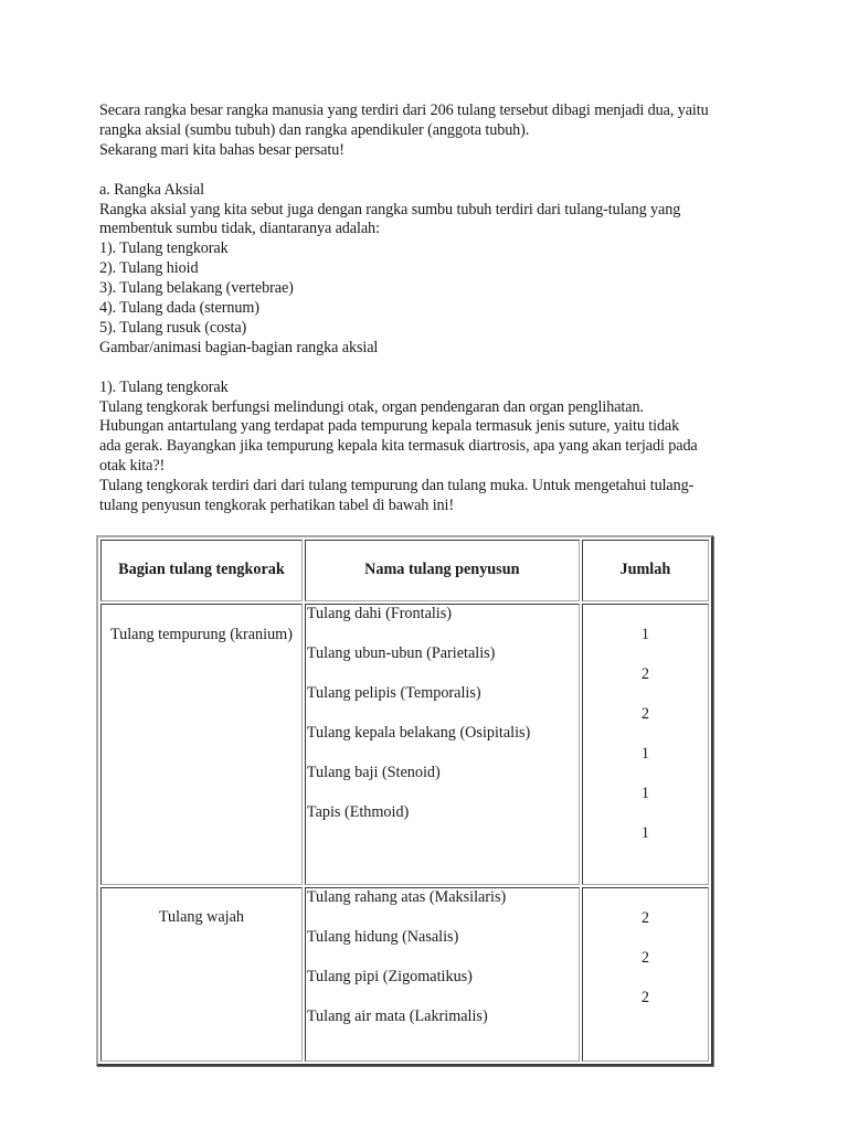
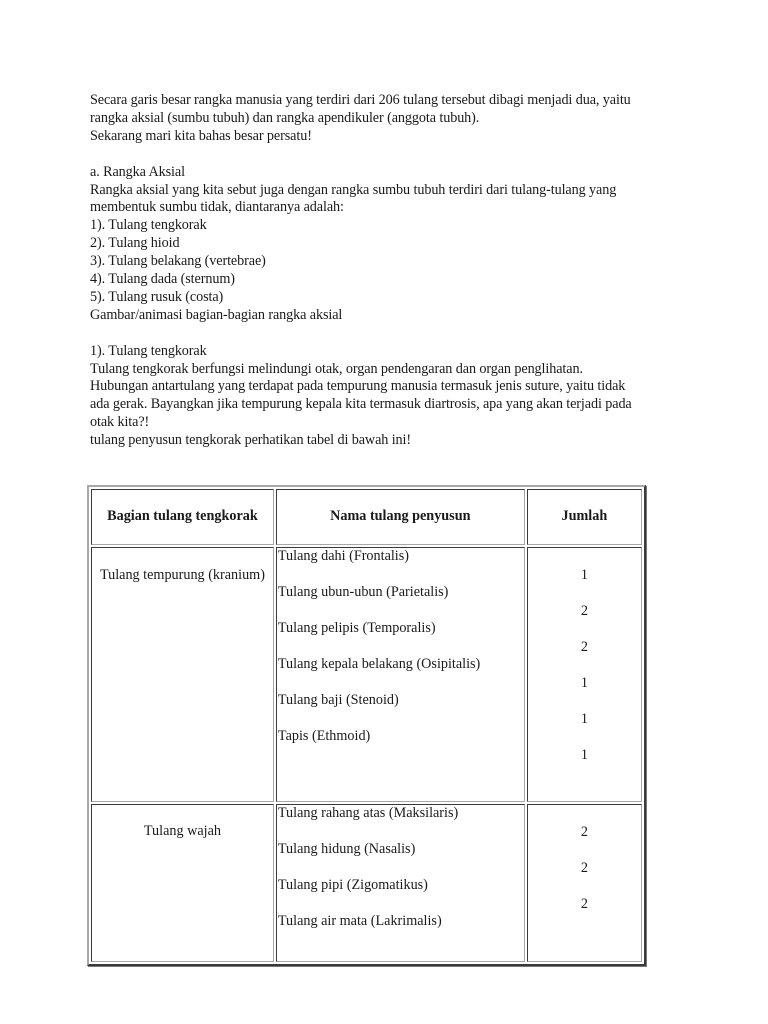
- Secara rangka besar rangka manusia yang terdiri dari 206 tulang tersebut dibagi menjadi dua, yaitu
+ Secara garis besar rangka manusia yang terdiri dari 206 tulang tersebut dibagi menjadi dua, yaitu
  rangka aksial (sumbu tubuh) dan rangka apendikuler (anggota tubuh).
  Sekarang mari kita bahas besar persatu!
  a. Rangka Aksial
  Rangka aksial yang kita sebut juga dengan rangka sumbu tubuh terdiri dari tulang-tulang yang
  membentuk sumbu tidak, diantaranya adalah:
  1). Tulang tengkorak
  2). Tulang hioid
  3). Tulang belakang (vertebrae)
  4). Tulang dada (sternum)
  5). Tulang rusuk (costa)
  Gambar/animasi bagian-bagian rangka aksial
  1). Tulang tengkorak
  Tulang tengkorak berfungsi melindungi otak, organ pendengaran dan organ penglihatan.
- Hubungan antartulang yang terdapat pada tempurung kepala termasuk jenis suture, yaitu tidak
+ Hubungan antartulang yang terdapat pada tempurung manusia termasuk jenis suture, yaitu tidak
  ada gerak. Bayangkan jika tempurung kepala kita termasuk diartrosis, apa yang akan terjadi pada
  otak kita?!
- Tulang tengkorak terdiri dari dari tulang tempurung dan tulang muka. Untuk mengetahui tulang-
  tulang penyusun tengkorak perhatikan tabel di bawah ini!
  Bagian tulang tengkorak	Nama tulang penyusun	Jumlah
  Tulang tempurung (kranium)	Tulang dahi (Frontalis) Tulang ubun-ubun (Parietalis) Tulang pelipis (Temporalis) Tulang kepala belakang (Osipitalis) Tulang baji (Stenoid) Tapis (Ethmoid)	1 2 2 1 1 1
  Tulang wajah	Tulang rahang atas (Maksilaris) Tulang hidung (Nasalis) Tulang pipi (Zigomatikus) Tulang air mata (Lakrimalis)	2 2 2
